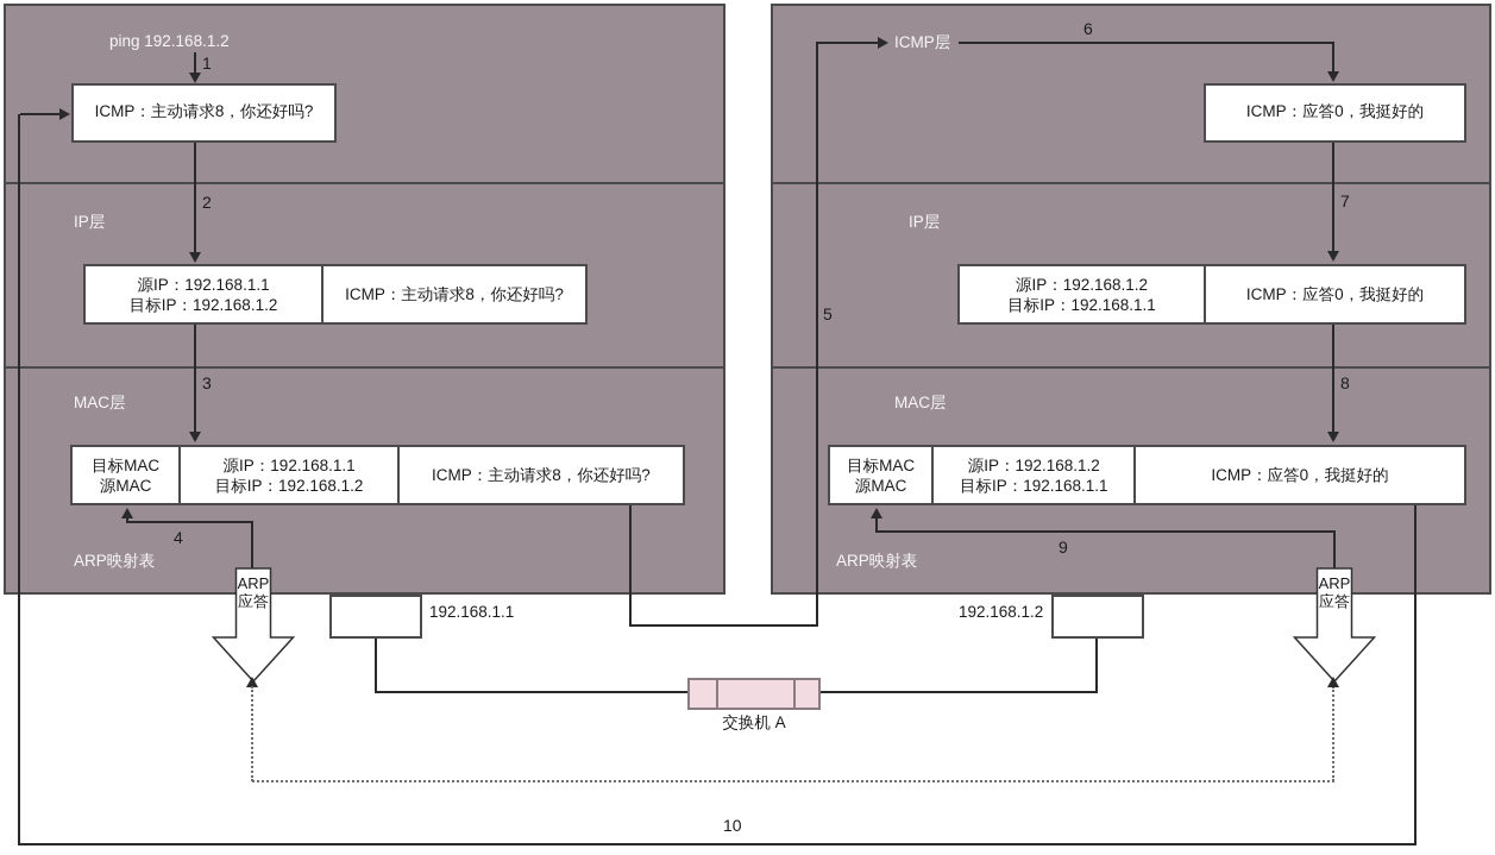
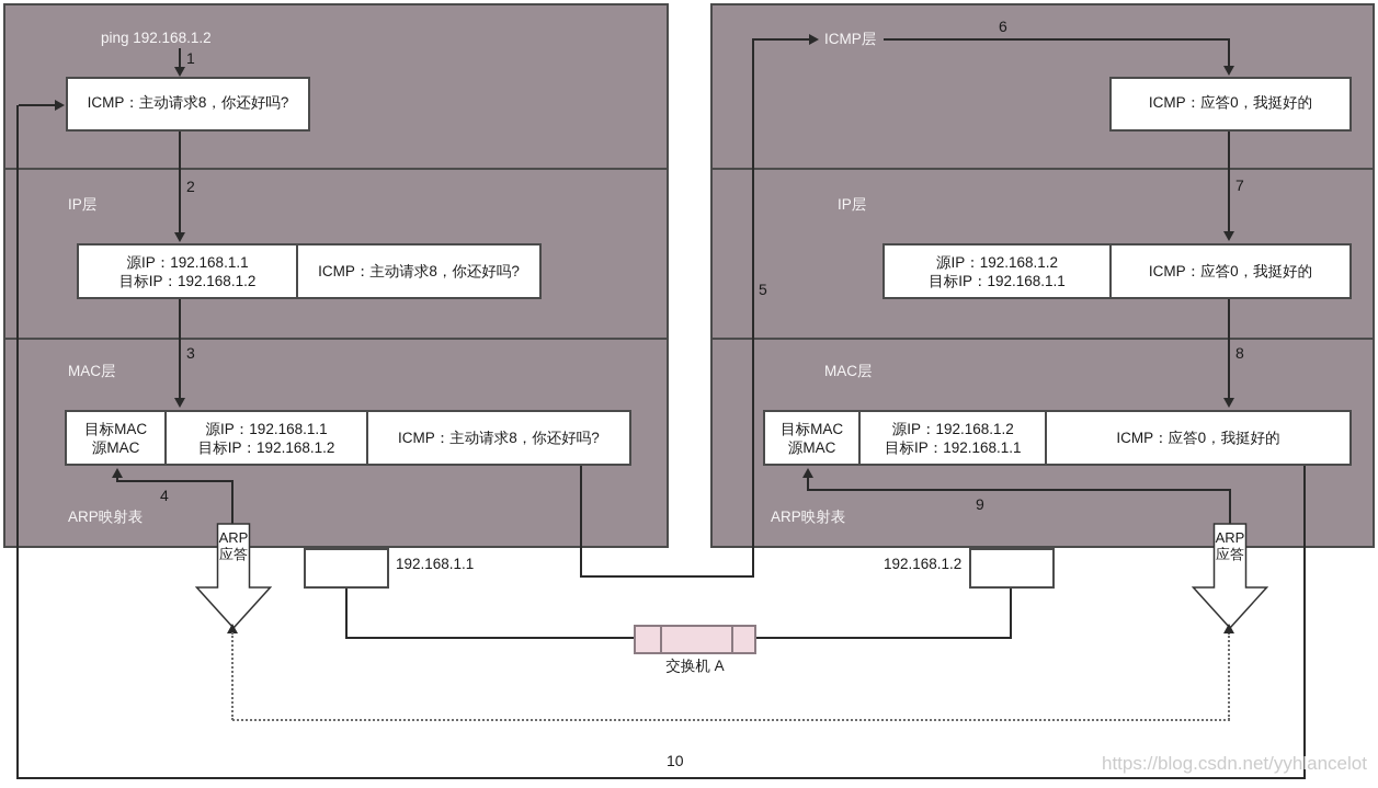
  ping 192.168.1.2
  1
  ICMP：主动请求8，你还好吗?
  2
  IP层
  源IP：192.168.1.1
  目标IP：192.168.1.2
  ICMP：主动请求8，你还好吗?
  3
  MAC层
  目标MAC
  源MAC
  源IP：192.168.1.1
  目标IP：192.168.1.2
  ICMP：主动请求8，你还好吗?
  4
  ARP映射表
  ARP
  应答
  192.168.1.1
  5
  ICMP层
  6
  ICMP：应答0，我挺好的
  7
  IP层
  源IP：192.168.1.2
  目标IP：192.168.1.1
  ICMP：应答0，我挺好的
  8
  MAC层
  目标MAC
  源MAC
  源IP：192.168.1.2
  目标IP：192.168.1.1
  ICMP：应答0，我挺好的
  9
  ARP映射表
  ARP
  应答
  192.168.1.2
  交换机 A
  10
+ https://blog.csdn.net/yyhlancelot
